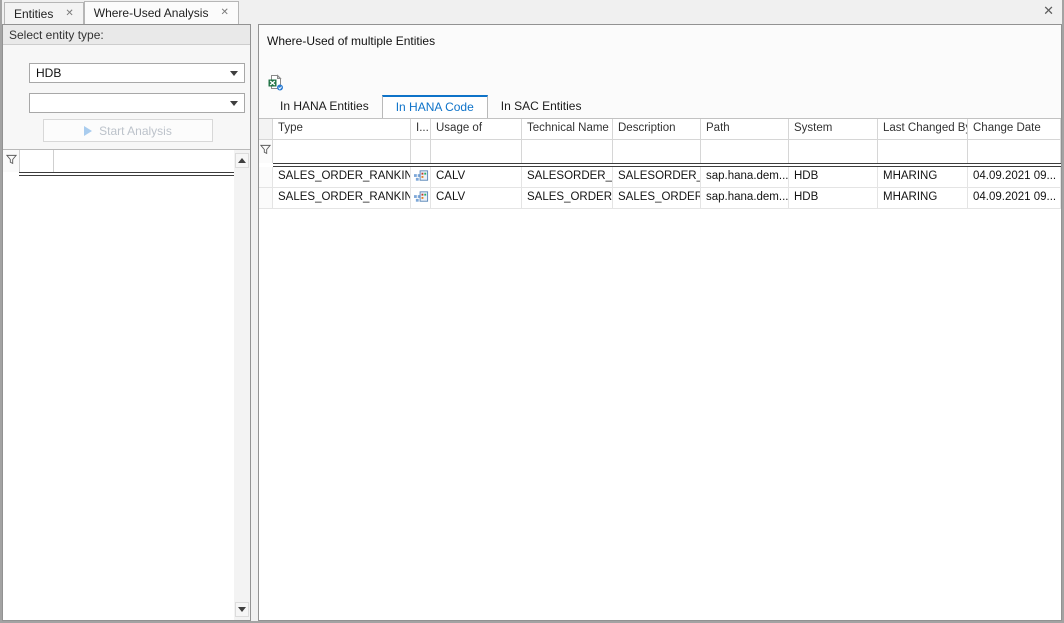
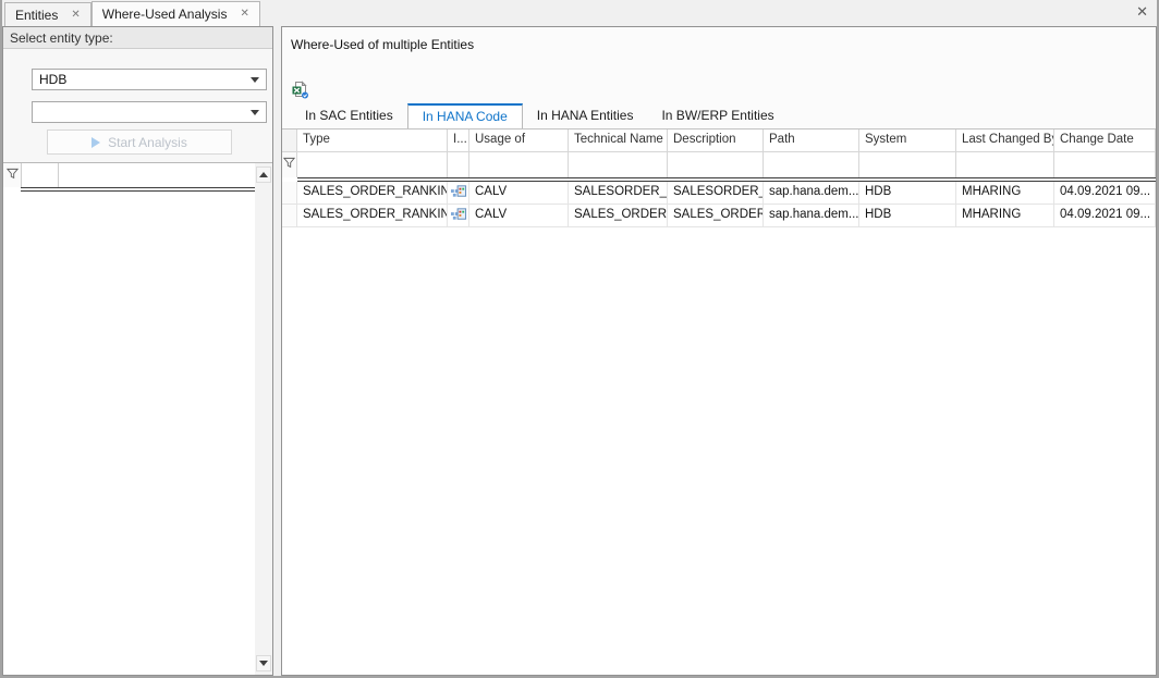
  Entities
  ✕
  Where-Used Analysis
  ✕
  ✕
  Select entity type:
  HDB
  Start Analysis
  Where-Used of multiple Entities
- In HANA Entities
+ In SAC Entities
  In HANA Code
- In SAC Entities
+ In HANA Entities
+ In BW/ERP Entities
  Type
  I...
  Usage of
  Technical Name
  Description
  Path
  System
  Last Changed B
  Change Date
  SALES_ORDER_RANKIN
  CALV
  SALESORDER_
  SALESORDER_
  sap.hana.dem...
  HDB
  MHARING
  04.09.2021 09...
  SALES_ORDER_RANKIN
  CALV
  SALES_ORDER
  SALES_ORDER
  sap.hana.dem...
  HDB
  MHARING
  04.09.2021 09...
